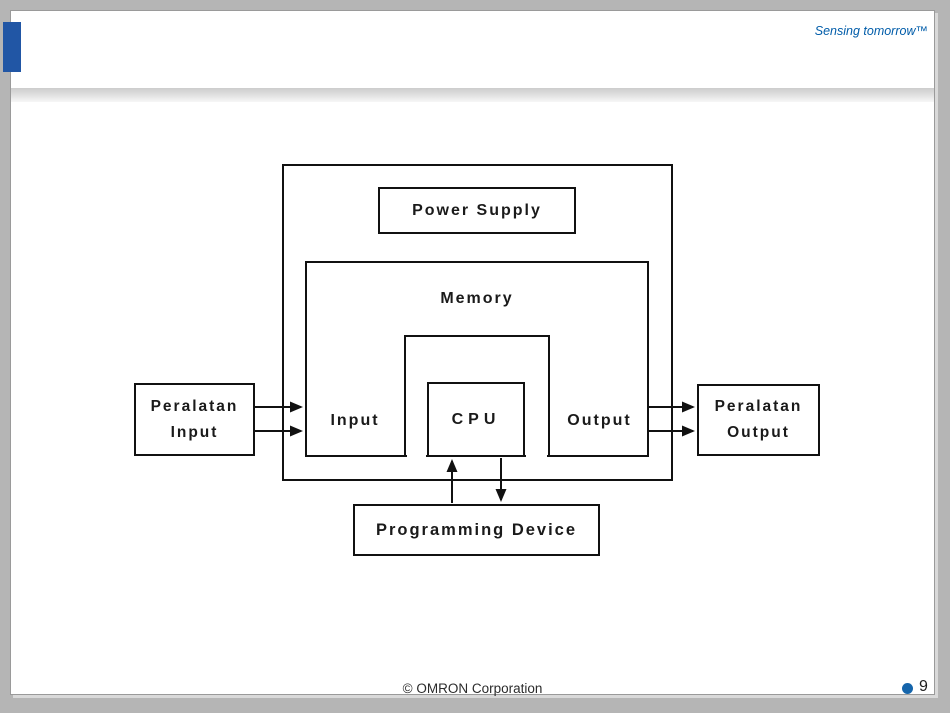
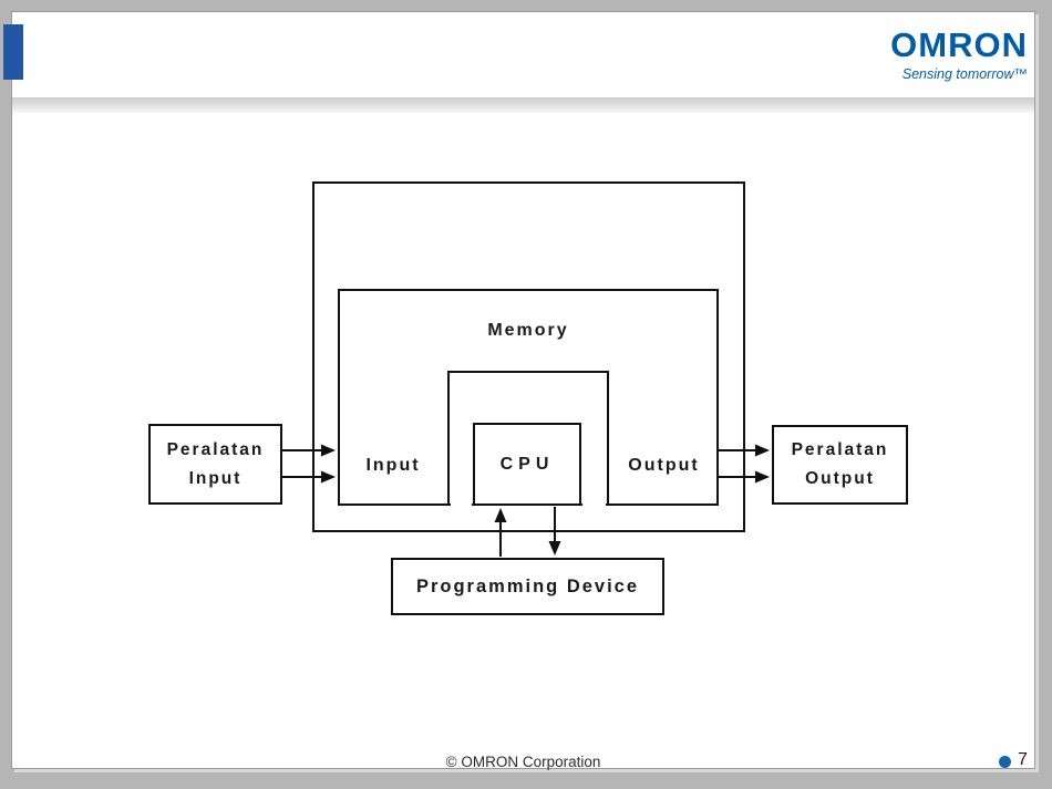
+ OMRON
  Sensing tomorrow™
- Power Supply
  Memory
  Input
  CPU
  Output
  Peralatan
  Input
  Peralatan
  Output
  Programming Device
  © OMRON Corporation
- 9
+ 7
